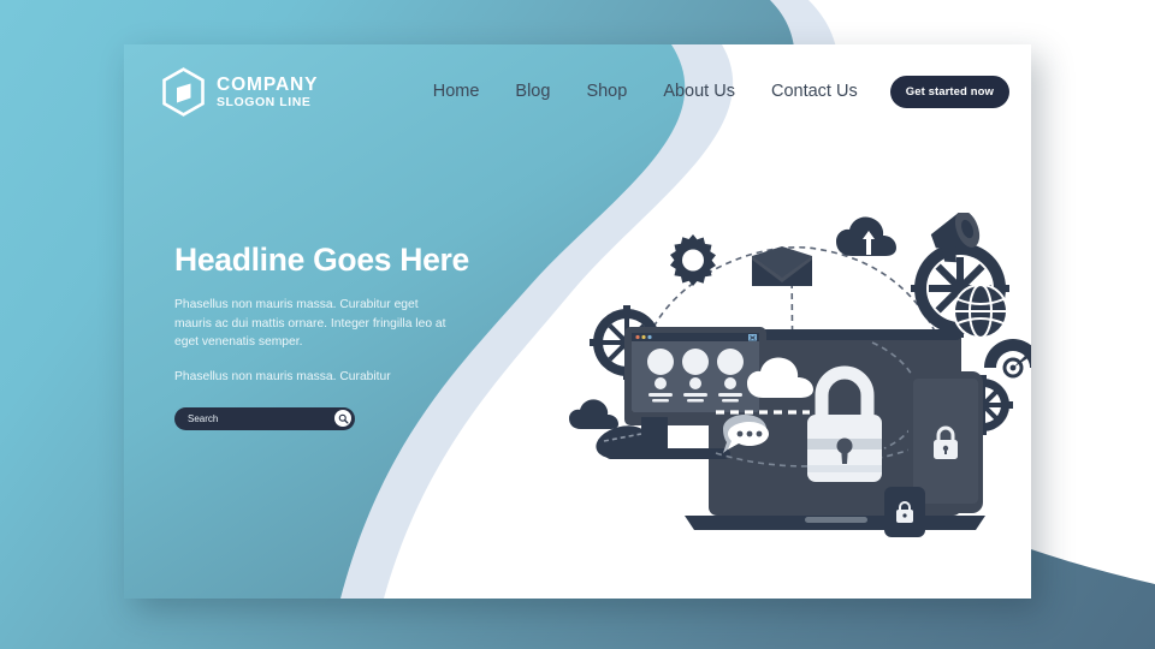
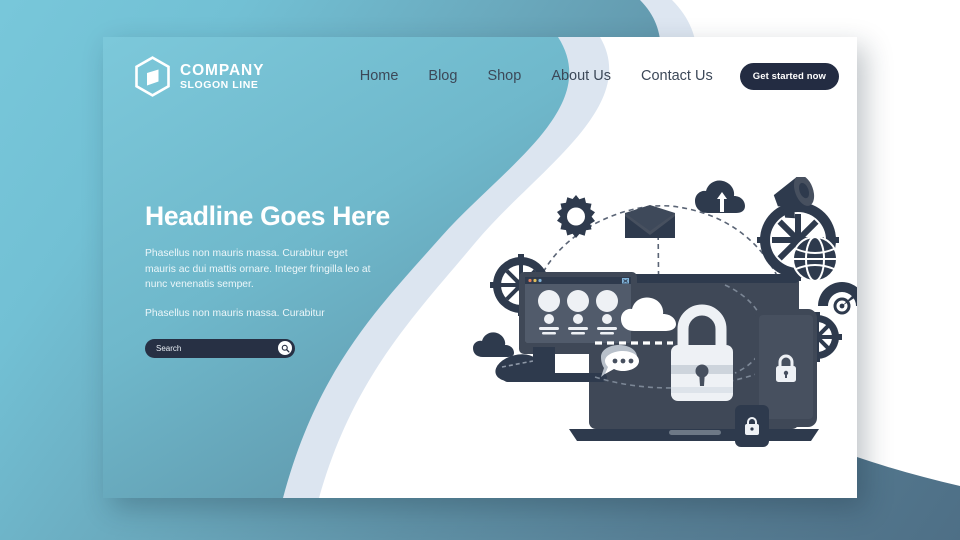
  COMPANY
  SLOGON LINE
  Home
  Blog
  Shop
  About Us
  Contact Us
  Get started now
  Headline Goes Here
- Phasellus non mauris massa. Curabitur eget mauris ac dui mattis ornare. Integer fringilla leo at eget venenatis semper.
+ Phasellus non mauris massa. Curabitur eget mauris ac dui mattis ornare. Integer fringilla leo at nunc venenatis semper.
  Phasellus non mauris massa. Curabitur
  Search
